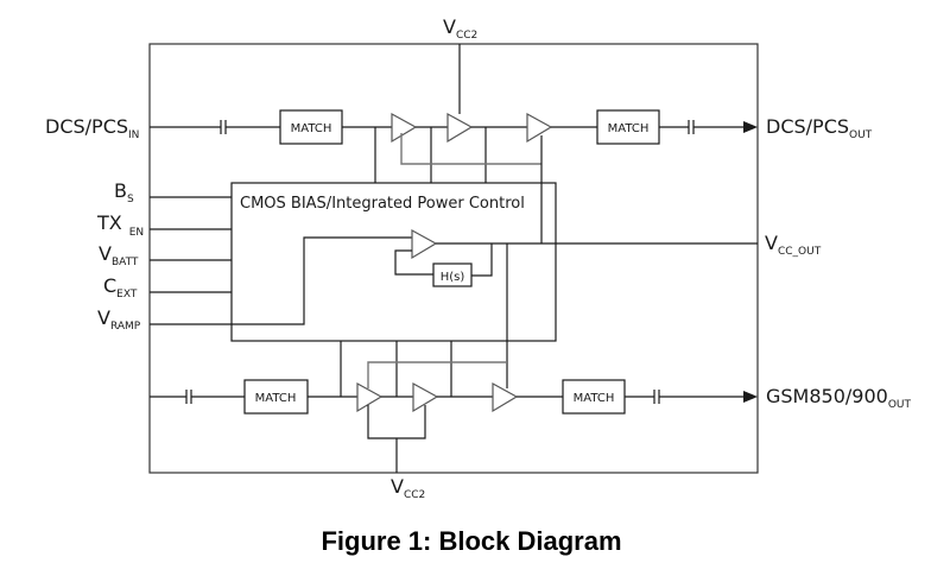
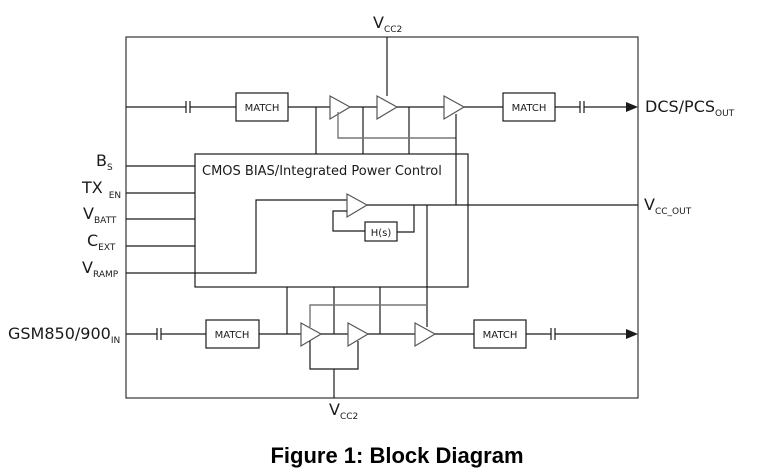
  VCC2
- DCS/PCSIN
  MATCH
  MATCH
  DCS/PCSOUT
  CMOS BIAS/Integrated Power Control
  BS
  TX EN
  VBATT
  CEXT
  VRAMP
  H(s)
  VCC_OUT
+ GSM850/900IN
  MATCH
  MATCH
- GSM850/900OUT
  VCC2
  Figure 1: Block Diagram
